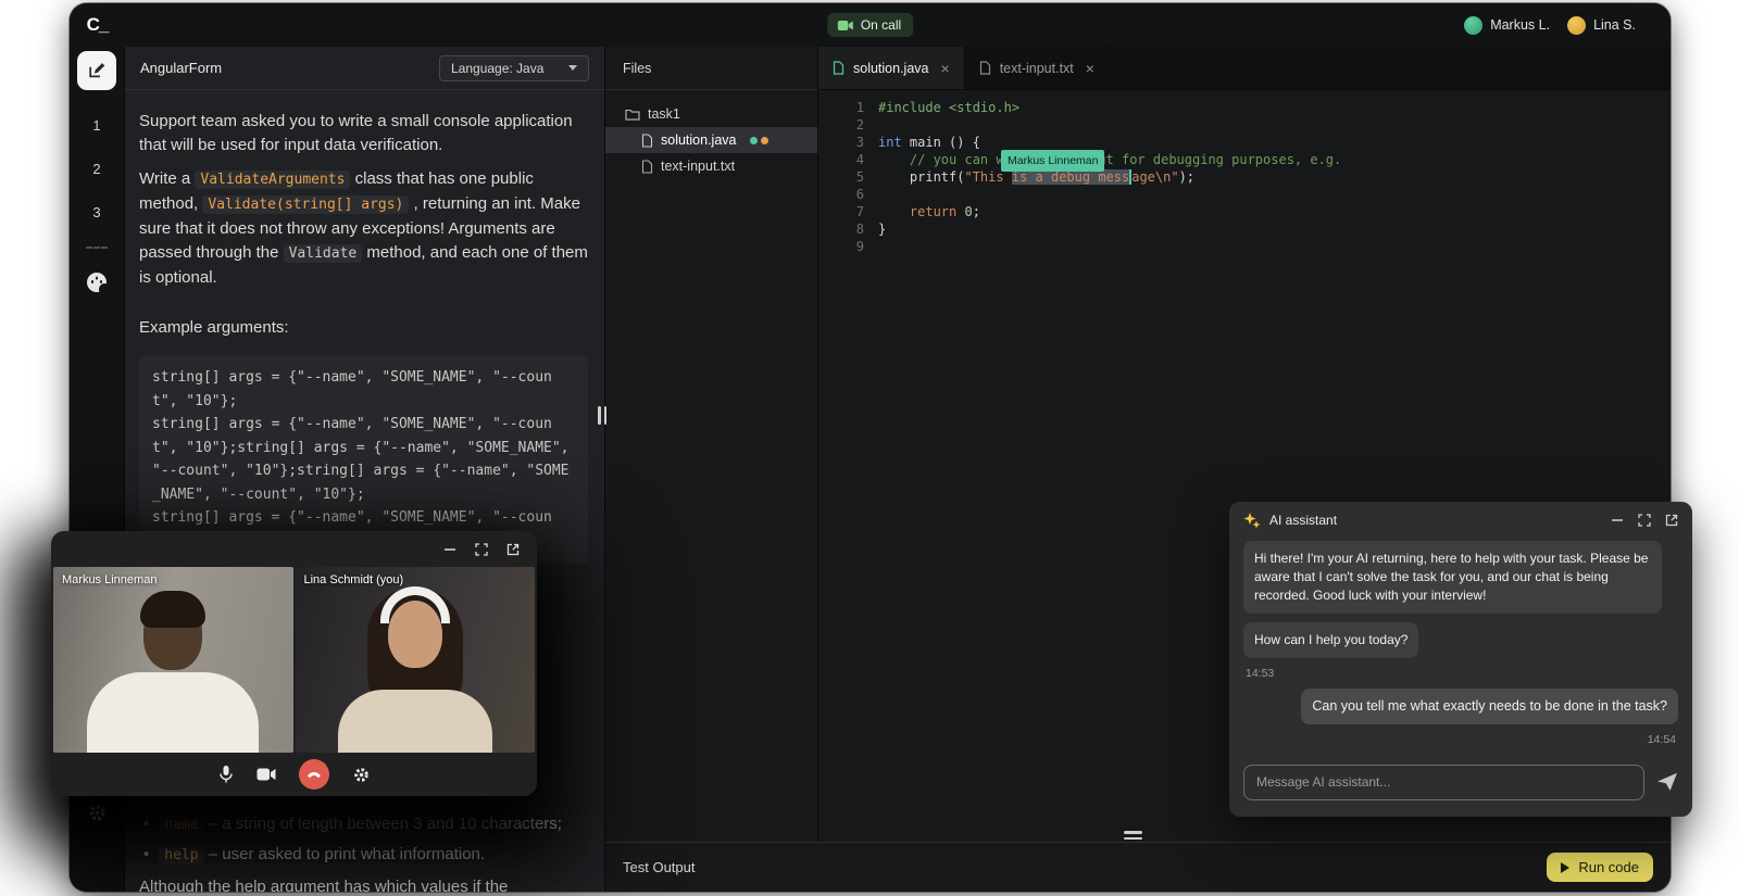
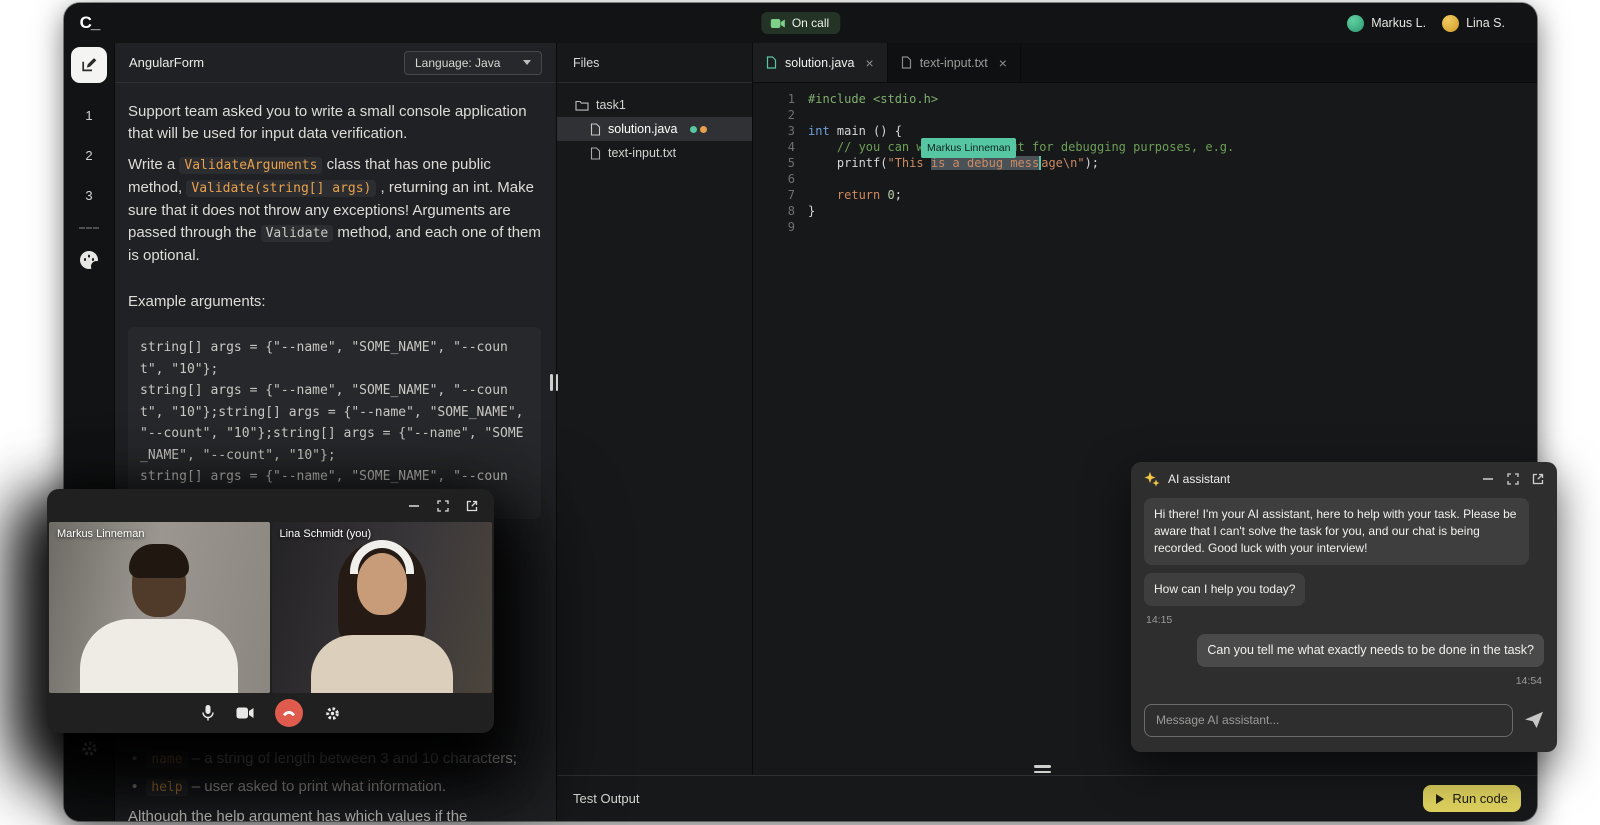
  C_
  On call
  Markus L.
  Lina S.
  1
  2
  3
  AngularForm
  Language: Java
  Support team asked you to write a small console application that will be used for input data verification.
  Write a ValidateArguments class that has one public method, Validate(string[] args) , returning an int. Make sure that it does not throw any exceptions! Arguments are passed through the Validate method, and each one of them is optional.
  Example arguments:
  string[] args = {"--name", "SOME_NAME", "--count", "10"};
  string[] args = {"--name", "SOME_NAME", "--count", "10"};string[] args = {"--name", "SOME_NAME", "--count", "10"};string[] args = {"--name", "SOME_NAME", "--count", "10"};
  string[] args = {"--name", "SOME_NAME", "--coun
  name – a string of length between 3 and 10 characters;
  •
  help – user asked to print what information.
  Although the help argument has which values if the
  Files
  task1
  solution.java
  text-input.txt
  solution.java
  ×
  text-input.txt
  ×
  1
  2
  3
  4
  5
  6
  7
  8
  9
  Markus Linneman
  #include <stdio.h>
  int main () {
  // you can wt for debugging purposes, e.g.
  printf("This is a debug mess age\n");
  return 0;
  }
  Test Output
  Run code
  Markus Linneman
  Lina Schmidt (you)
  AI assistant
- Hi there! I'm your AI returning, here to help with your task. Please be aware that I can't solve the task for you, and our chat is being recorded. Good luck with your interview!
+ Hi there! I'm your AI assistant, here to help with your task. Please be aware that I can't solve the task for you, and our chat is being recorded. Good luck with your interview!
  How can I help you today?
- 14:53
+ 14:15
  Can you tell me what exactly needs to be done in the task?
  14:54
  Message AI assistant...
